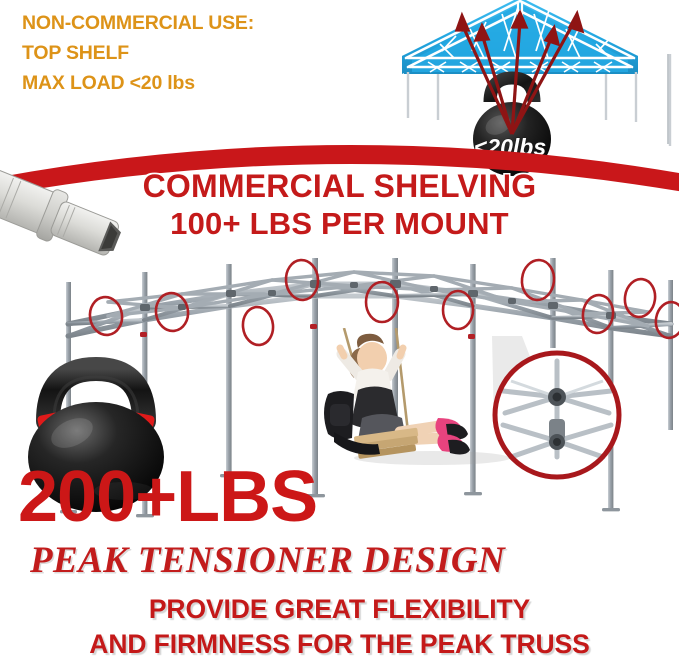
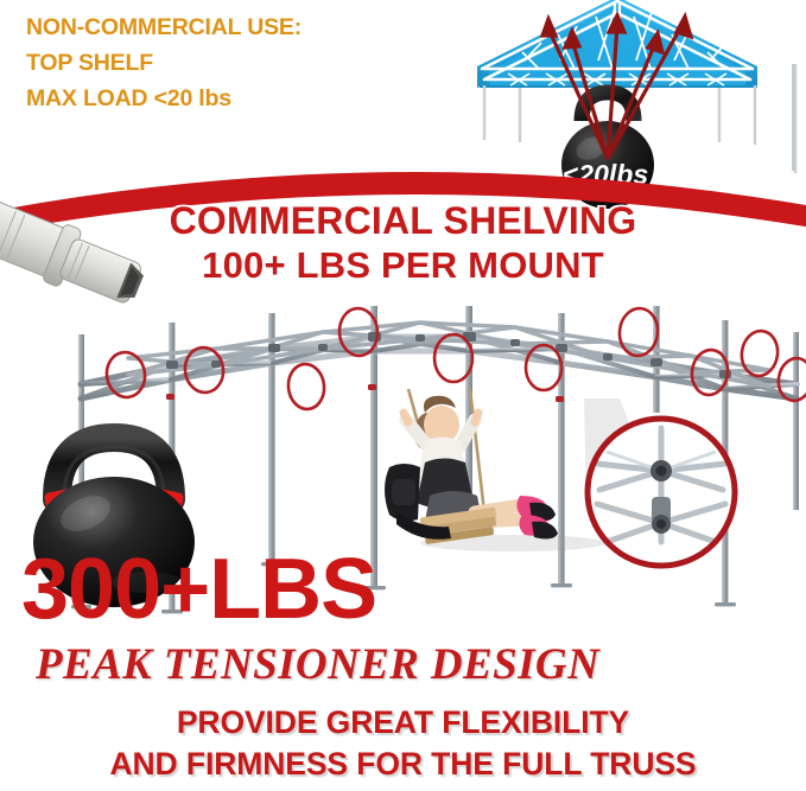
  NON-COMMERCIAL USE:
  TOP SHELF
  MAX LOAD <20 lbs
  <20lbs
  COMMERCIAL SHELVING
  100+ LBS PER MOUNT
- 200+LBS
+ 300+LBS
  PEAK TENSIONER DESIGN
  PROVIDE GREAT FLEXIBILITY
- AND FIRMNESS FOR THE PEAK TRUSS
+ AND FIRMNESS FOR THE FULL TRUSS
